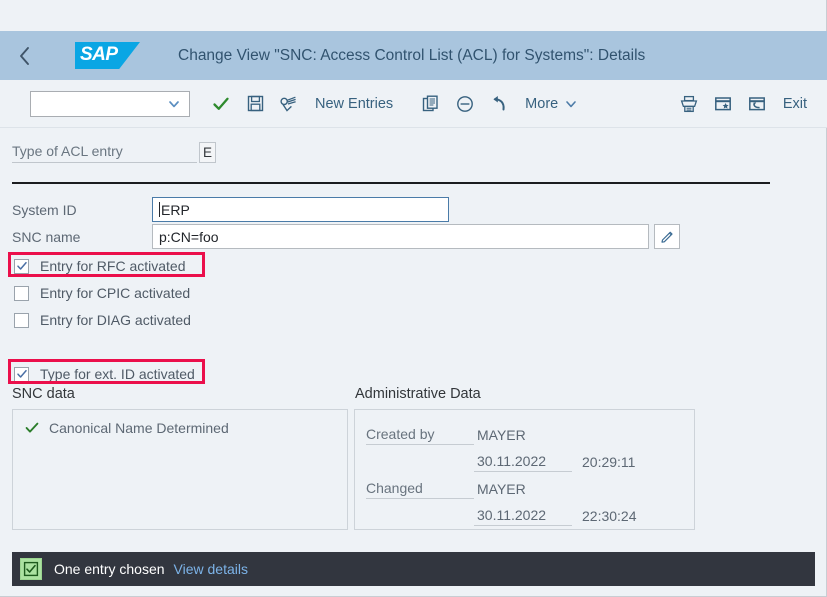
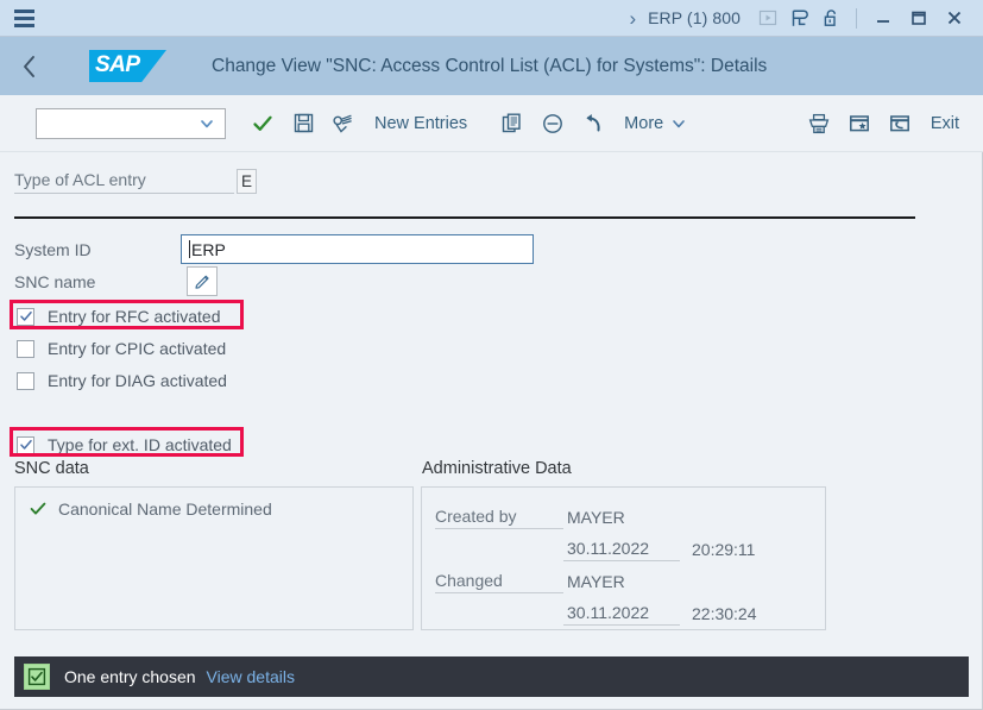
+ ›
+ ERP (1) 800
  SAP
  Change View "SNC: Access Control List (ACL) for Systems": Details
  New Entries
  More
  Exit
  Type of ACL entry
  E
  System ID
  ERP
  SNC name
- p:CN=foo
  Entry for RFC activated
  Entry for CPIC activated
  Entry for DIAG activated
  Type for ext. ID activated
  SNC data
  Canonical Name Determined
  Administrative Data
  Created by
  MAYER
  30.11.2022
  20:29:11
  Changed
  MAYER
  30.11.2022
  22:30:24
  One entry chosen
  View details
